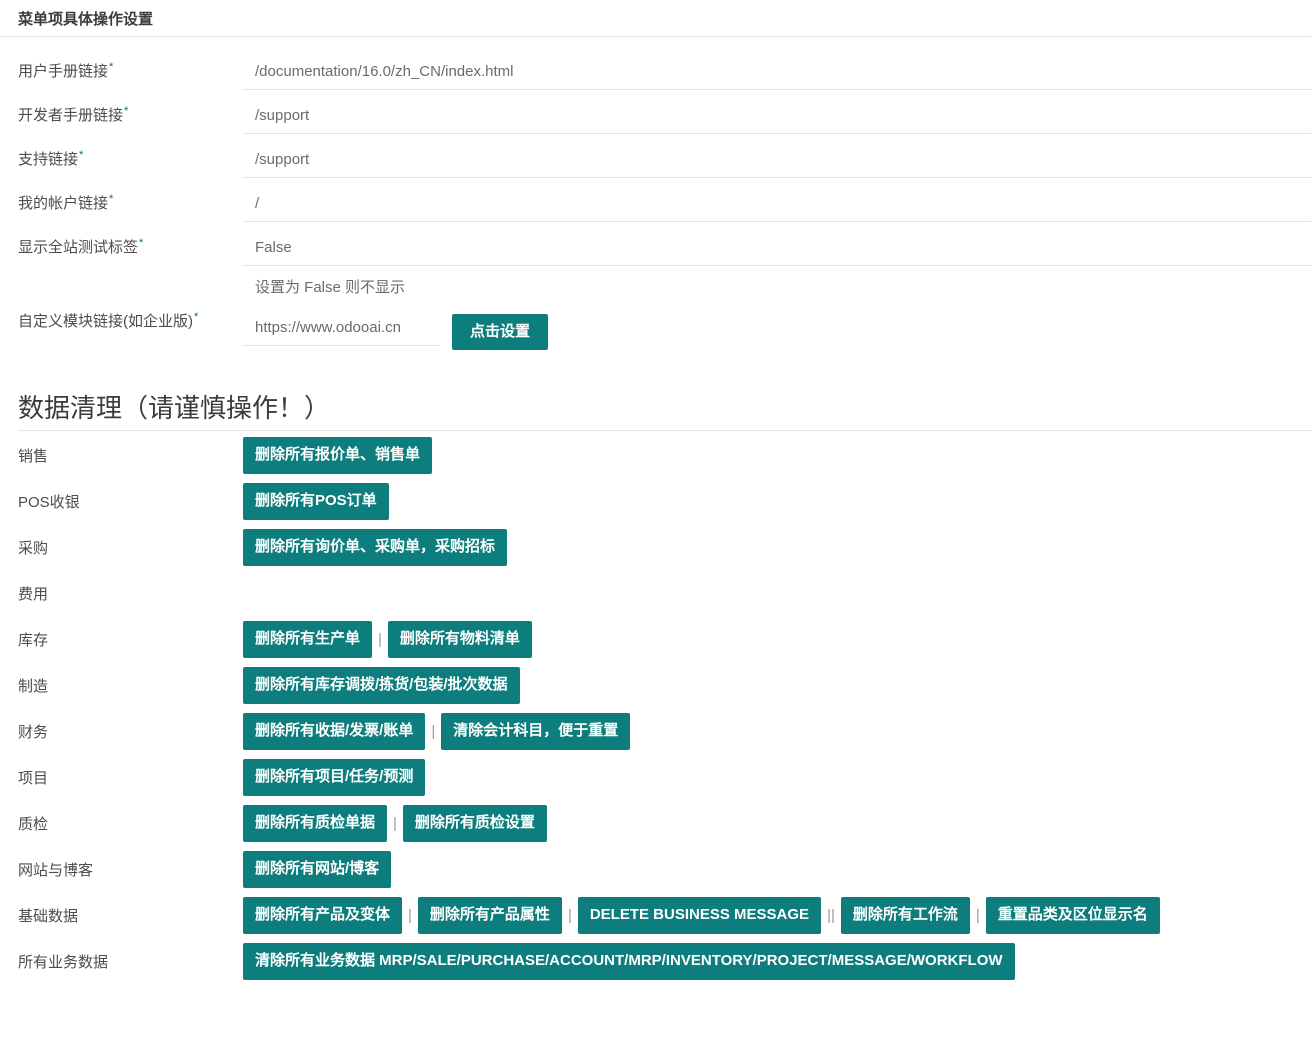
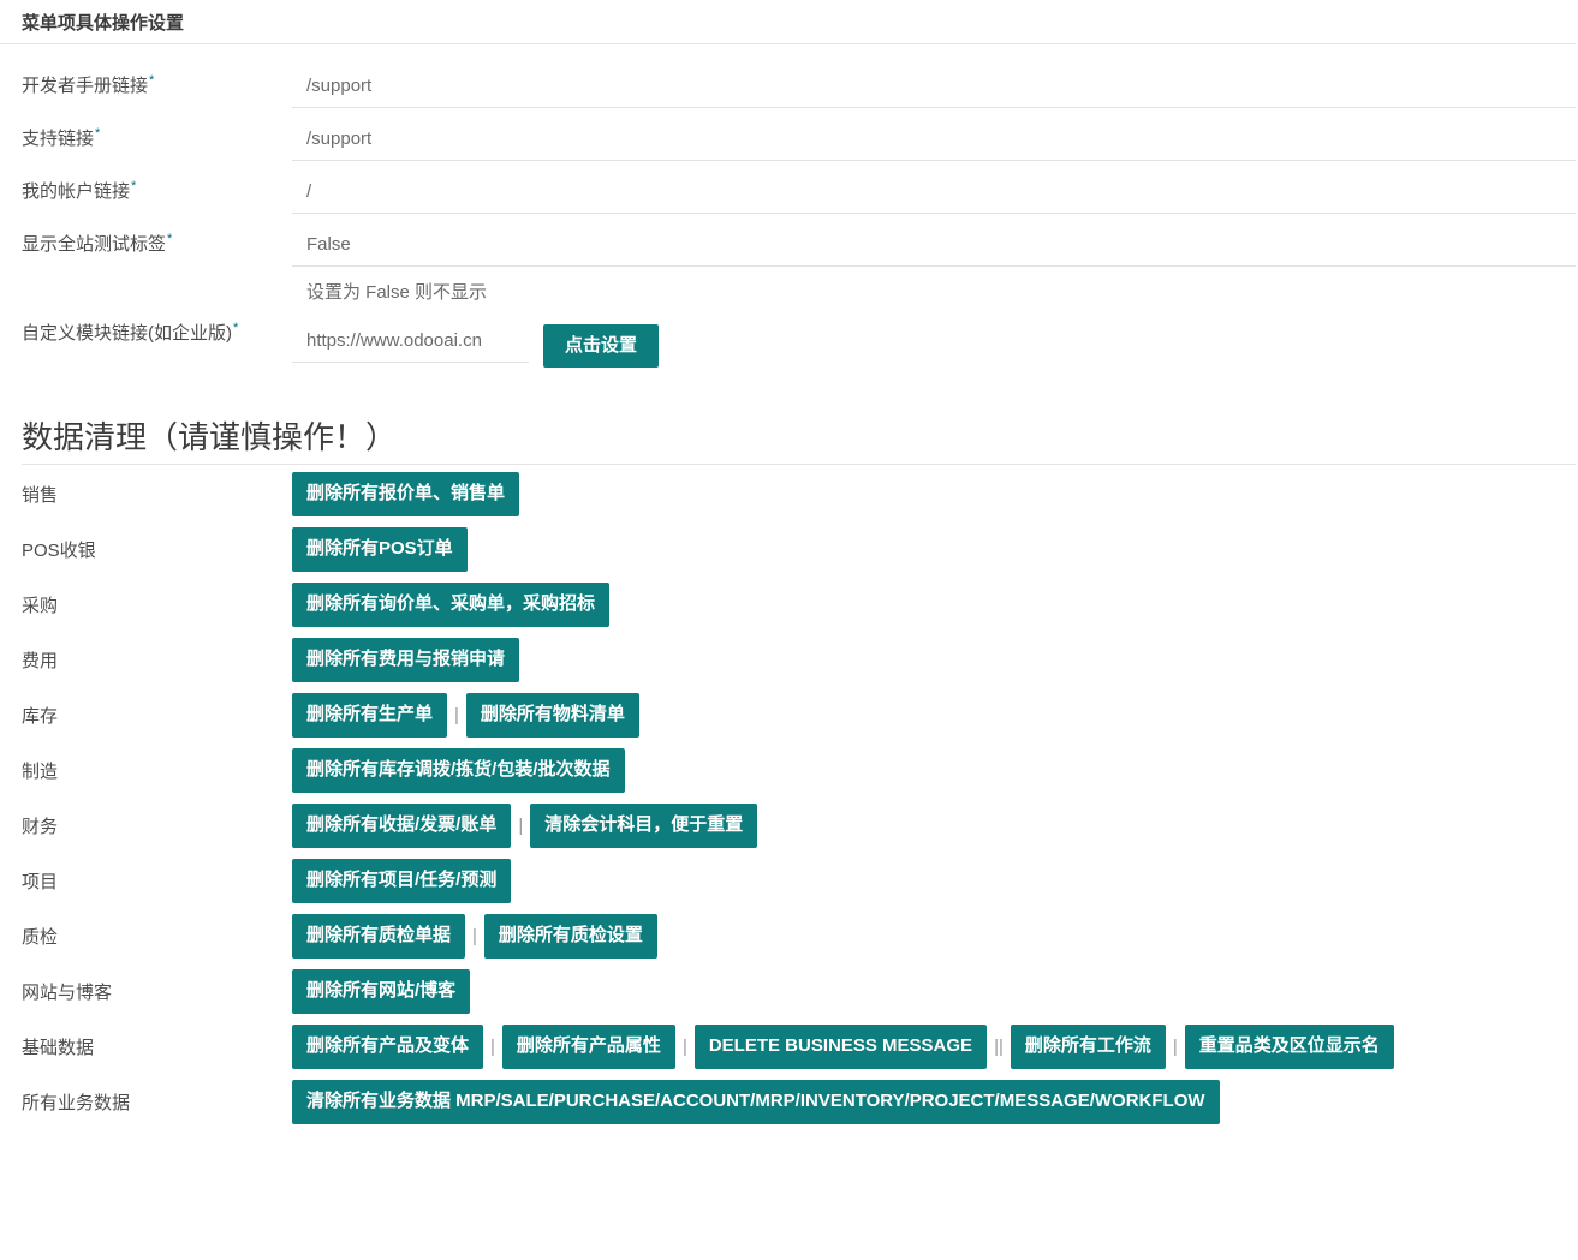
  菜单项具体操作设置
- 用户手册链接*
- /documentation/16.0/zh_CN/index.html
  开发者手册链接*
  /support
  支持链接*
  /support
  我的帐户链接*
  /
  显示全站测试标签*
  False
  设置为 False 则不显示
  自定义模块链接(如企业版)*
  https://www.odooai.cn
  点击设置
  数据清理（请谨慎操作！）
  销售
  删除所有报价单、销售单
  POS收银
  删除所有POS订单
  采购
  删除所有询价单、采购单，采购招标
  费用
+ 删除所有费用与报销申请
  库存
  删除所有生产单
  |
  删除所有物料清单
  制造
  删除所有库存调拨/拣货/包装/批次数据
  财务
  删除所有收据/发票/账单
  |
  清除会计科目，便于重置
  项目
  删除所有项目/任务/预测
  质检
  删除所有质检单据
  |
  删除所有质检设置
  网站与博客
  删除所有网站/博客
  基础数据
  删除所有产品及变体
  |
  删除所有产品属性
  |
  DELETE BUSINESS MESSAGE
  ||
  删除所有工作流
  |
  重置品类及区位显示名
  所有业务数据
  清除所有业务数据 MRP/SALE/PURCHASE/ACCOUNT/MRP/INVENTORY/PROJECT/MESSAGE/WORKFLOW
